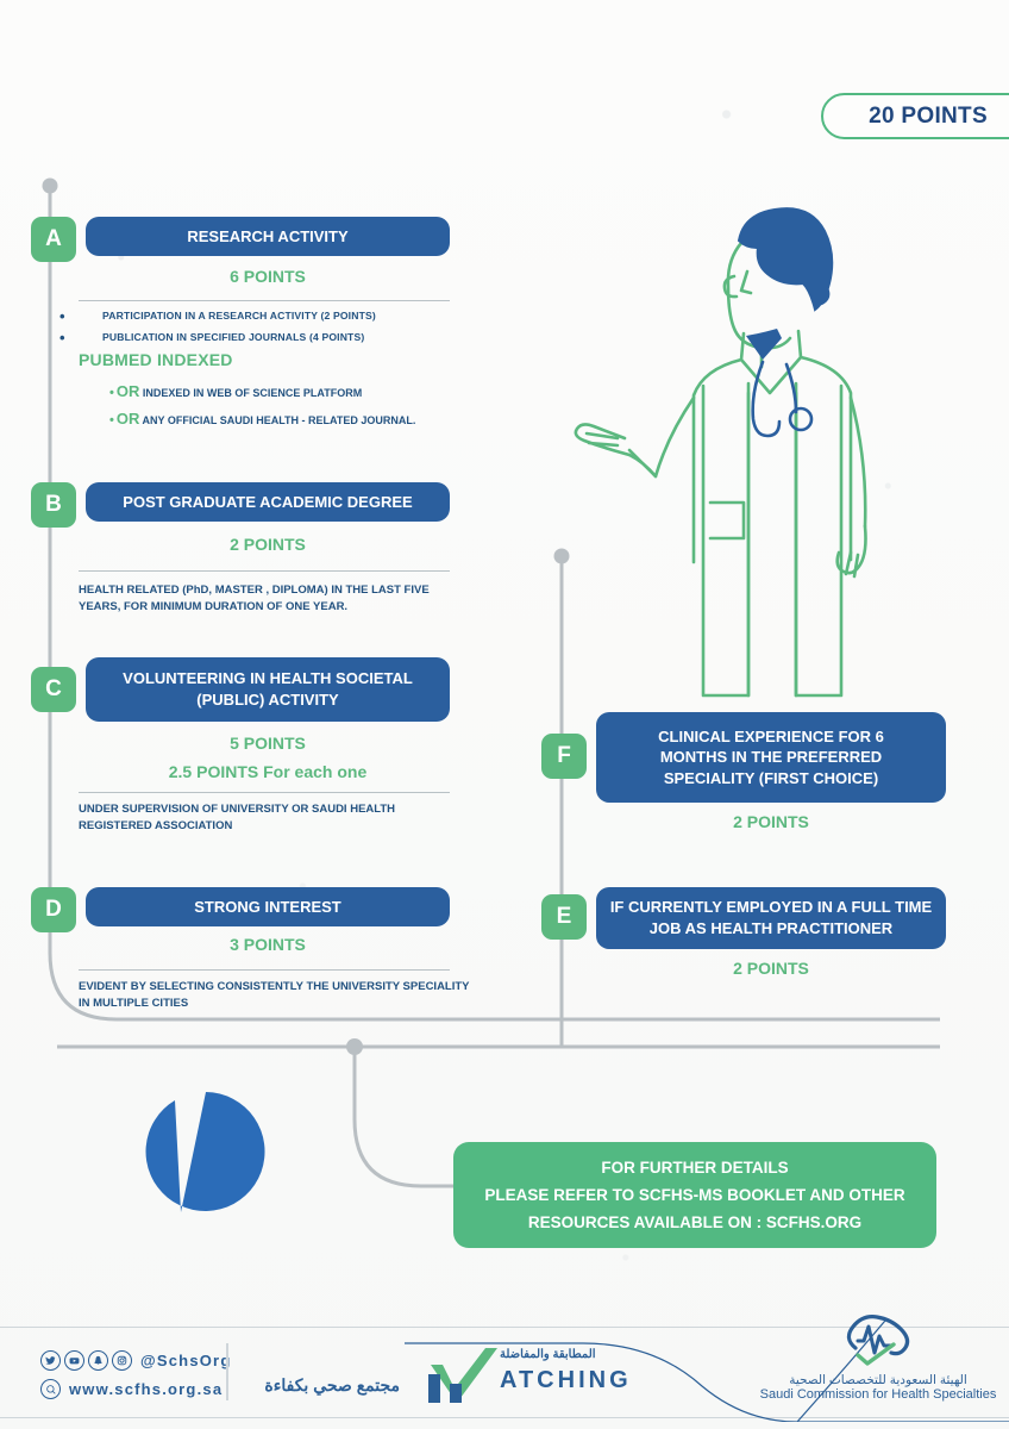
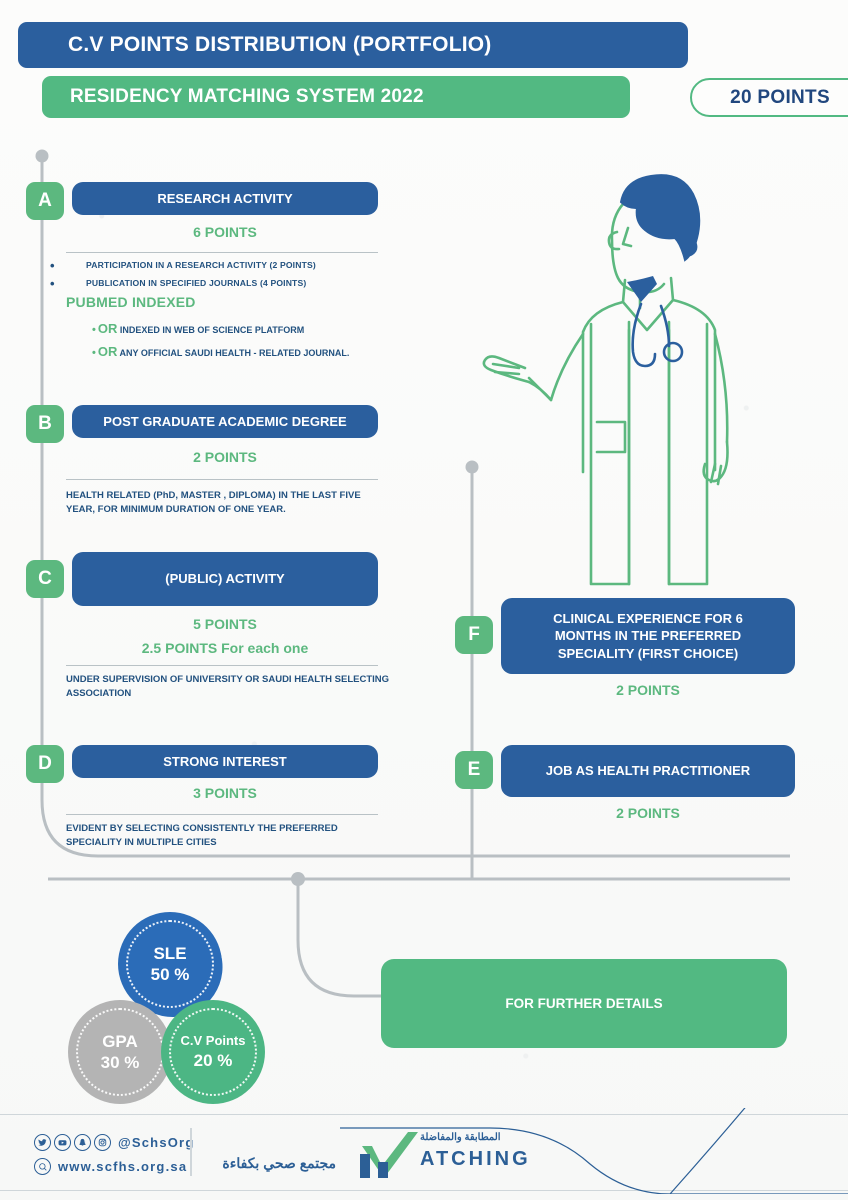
+ C.V POINTS DISTRIBUTION (PORTFOLIO)
+ RESIDENCY MATCHING SYSTEM 2022
  20 POINTS
  A
  RESEARCH ACTIVITY
  6 POINTS
  PARTICIPATION IN A RESEARCH ACTIVITY (2 POINTS)
  PUBLICATION IN SPECIFIED JOURNALS (4 POINTS)
  PUBMED INDEXED
  • OR INDEXED IN WEB OF SCIENCE PLATFORM
  • OR ANY OFFICIAL SAUDI HEALTH - RELATED JOURNAL.
  B
  POST GRADUATE ACADEMIC DEGREE
  2 POINTS
- HEALTH RELATED (PhD, MASTER , DIPLOMA) IN THE LAST FIVE YEARS, FOR MINIMUM DURATION OF ONE YEAR.
+ HEALTH RELATED (PhD, MASTER , DIPLOMA) IN THE LAST FIVE YEAR, FOR MINIMUM DURATION OF ONE YEAR.
  C
- VOLUNTEERING IN HEALTH SOCIETAL
  (PUBLIC) ACTIVITY
  5 POINTS
  2.5 POINTS For each one
- UNDER SUPERVISION OF UNIVERSITY OR SAUDI HEALTH REGISTERED ASSOCIATION
+ UNDER SUPERVISION OF UNIVERSITY OR SAUDI HEALTH SELECTING ASSOCIATION
  D
  STRONG INTEREST
  3 POINTS
- EVIDENT BY SELECTING CONSISTENTLY THE UNIVERSITY SPECIALITY IN MULTIPLE CITIES
+ EVIDENT BY SELECTING CONSISTENTLY THE PREFERRED SPECIALITY IN MULTIPLE CITIES
  F
  CLINICAL EXPERIENCE FOR 6
  MONTHS IN THE PREFERRED
  SPECIALITY (FIRST CHOICE)
  2 POINTS
  E
- IF CURRENTLY EMPLOYED IN A FULL TIME
  JOB AS HEALTH PRACTITIONER
  2 POINTS
+ SLE
+ 50 %
+ GPA
+ 30 %
+ C.V Points
+ 20 %
  FOR FURTHER DETAILS
- PLEASE REFER TO SCFHS-MS BOOKLET AND OTHER
- RESOURCES AVAILABLE ON : SCFHS.ORG
  @SchsOr
  www.scfhs.org.sa
  مجتمع صحي بكفاءة
  المطابقة والمفاضلة
  ATCHING
- الهيئة السعودية للتخصصات الصحية
- Saudi Commission for Health Specialties
